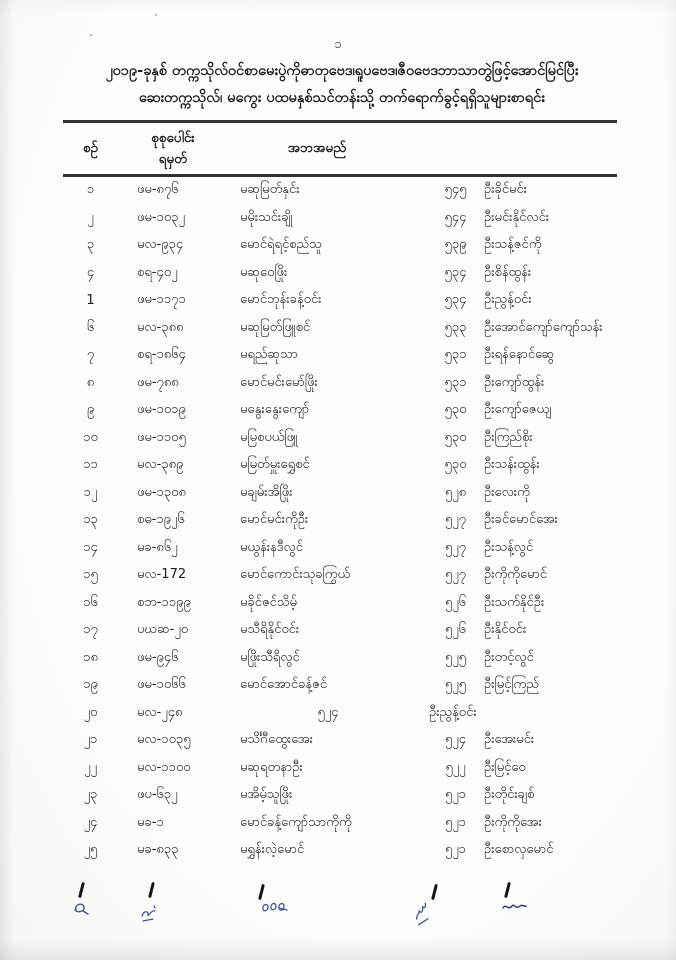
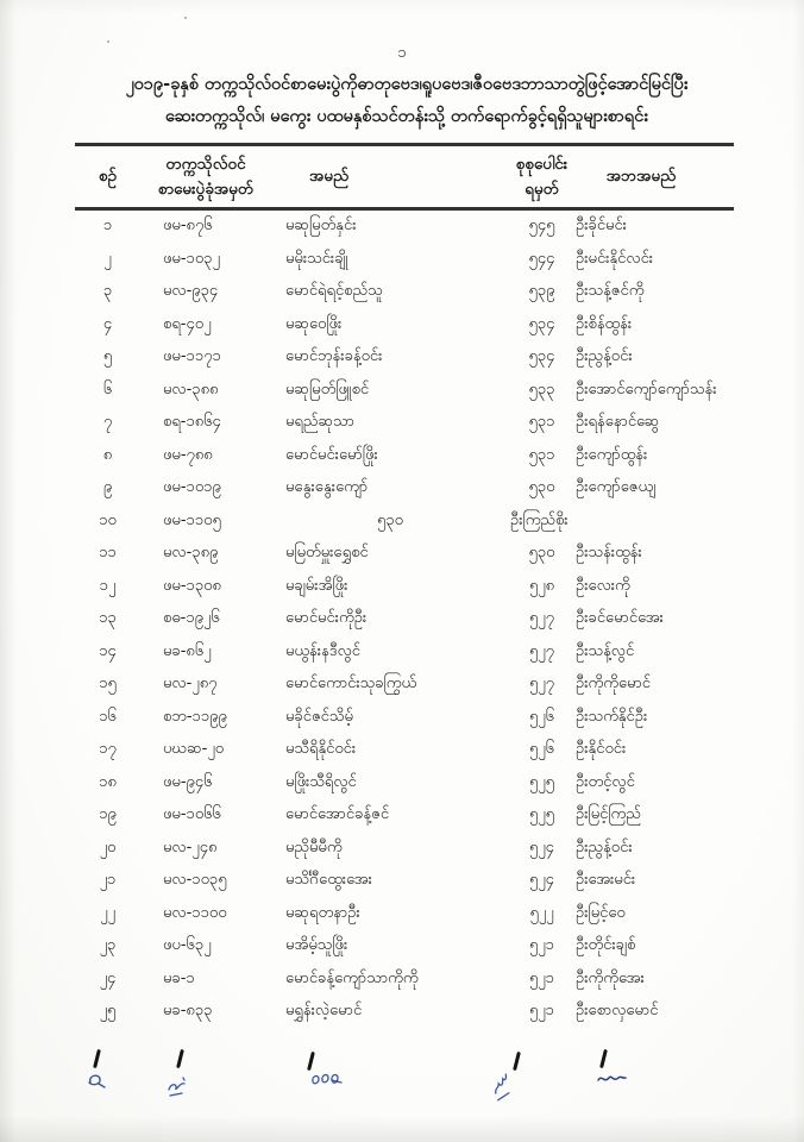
  ၁
  ၂၀၁၉-ခုနှစ် တက္ကသိုလ်ဝင်စာမေးပွဲကိုဓာတုဗေဒ၊ရူပဗေဒ၊ဇီဝဗေဒဘာသာတွဲဖြင့်အောင်မြင်ပြီး
  ဆေးတက္ကသိုလ်၊ မကွေး ပထမနှစ်သင်တန်းသို့ တက်ရောက်ခွင့်ရရှိသူများစာရင်း
  စဉ်
+ တက္ကသိုလ်ဝင်
+ စာမေးပွဲခုံအမှတ်
+ အမည်
  စုစုပေါင်း
  ရမှတ်
  အဘအမည်
  ၁
  ဖမ-၈၇၆
  မဆုမြတ်နှင်း
  ၅၄၅
  ဦးခိုင်မင်း
  ၂
  ဖမ-၁၀၃၂
  မမိုးသင်းချို
  ၅၄၄
  ဦးမင်းနိုင်လင်း
  ၃
  မလ-၉၃၄
  မောင်ရဲရင့်စည်သူ
  ၅၃၉
  ဦးသန့်ဇင်ကို
  ၄
  စရ-၄၀၂
  မဆုဝေဖြိုး
  ၅၃၄
  ဦးစိန်ထွန်း
- 1
+ ၅
  ဖမ-၁၁၇၁
  မောင်ဘုန်းခန့်ဝင်း
  ၅၃၄
  ဦးညွန့်ဝင်း
  ၆
  မလ-၃၈၈
  မဆုမြတ်ဖြူစင်
  ၅၃၃
  ဦးအောင်ကျော်ကျော်သန်း
  ၇
  စရ-၁၈၆၄
  မရည်ဆုသာ
  ၅၃၁
  ဦးရန်နောင်ဆွေ
  ၈
  ဖမ-၇၈၈
  မောင်မင်းမော်ဖြိုး
  ၅၃၁
  ဦးကျော်ထွန်း
  ၉
  ဖမ-၁၀၁၉
  မနွေးနွေးကျော်
  ၅၃၀
  ဦးကျော်ဇေယျ
  ၁၀
  ဖမ-၁၁၀၅
- မမြစပယ်ဖြူ
  ၅၃၀
  ဦးကြည်စိုး
  ၁၁
  မလ-၃၈၉
  မမြတ်မှူးရွှေစင်
  ၅၃၀
  ဦးသန်းထွန်း
  ၁၂
  ဖမ-၁၃၀၈
  မချမ်းအိဖြိုး
  ၅၂၈
  ဦးလေးကို
  ၁၃
  စဓ-၁၉၂၆
  မောင်မင်းကိုဦး
  ၅၂၇
  ဦးခင်မောင်အေး
  ၁၄
  မခ-၈၆၂
  မယွန်းနဒီလွင်
  ၅၂၇
  ဦးသန့်လွင်
  ၁၅
- မလ-172
+ မလ-၂၈၇
  မောင်ကောင်းသုခကြွယ်
  ၅၂၇
  ဦးကိုကိုမောင်
  ၁၆
  စဘ-၁၁၉၉
  မခိုင်ဇင်သိမ့်
  ၅၂၆
  ဦးသက်နိုင်ဦး
  ၁၇
  ပဃဆ-၂၀
  မသီရိနိုင်ဝင်း
  ၅၂၆
  ဦးနိုင်ဝင်း
  ၁၈
  ဖမ-၉၄၆
  မဖြိုးသီရိလွင်
  ၅၂၅
  ဦးတင့်လွင်
  ၁၉
  ဖမ-၁၀၆၆
  မောင်အောင်ခန့်ဇင်
  ၅၂၅
  ဦးမြင့်ကြည်
  ၂၀
  မလ-၂၄၈
+ မညိုမီမီကို
  ၅၂၄
  ဦးညွန့်ဝင်း
  ၂၁
  မလ-၁၀၃၅
  မသိင်္ဂီထွေးအေး
  ၅၂၄
  ဦးအေးမင်း
  ၂၂
  မလ-၁၁၀၀
  မဆုရတနာဦး
  ၅၂၂
  ဦးမြင့်ဝေ
  ၂၃
  ဖပ-၆၃၂
  မအိမ့်သူဖြိုး
  ၅၂၁
  ဦးတိုင်းချစ်
  ၂၄
  မခ-၁
  မောင်ခန့်ကျော်သာကိုကို
  ၅၂၁
  ဦးကိုကိုအေး
  ၂၅
  မခ-၈၃၃
  မရွှန်းလဲ့မောင်
  ၅၂၁
  ဦးစောလှမောင်
